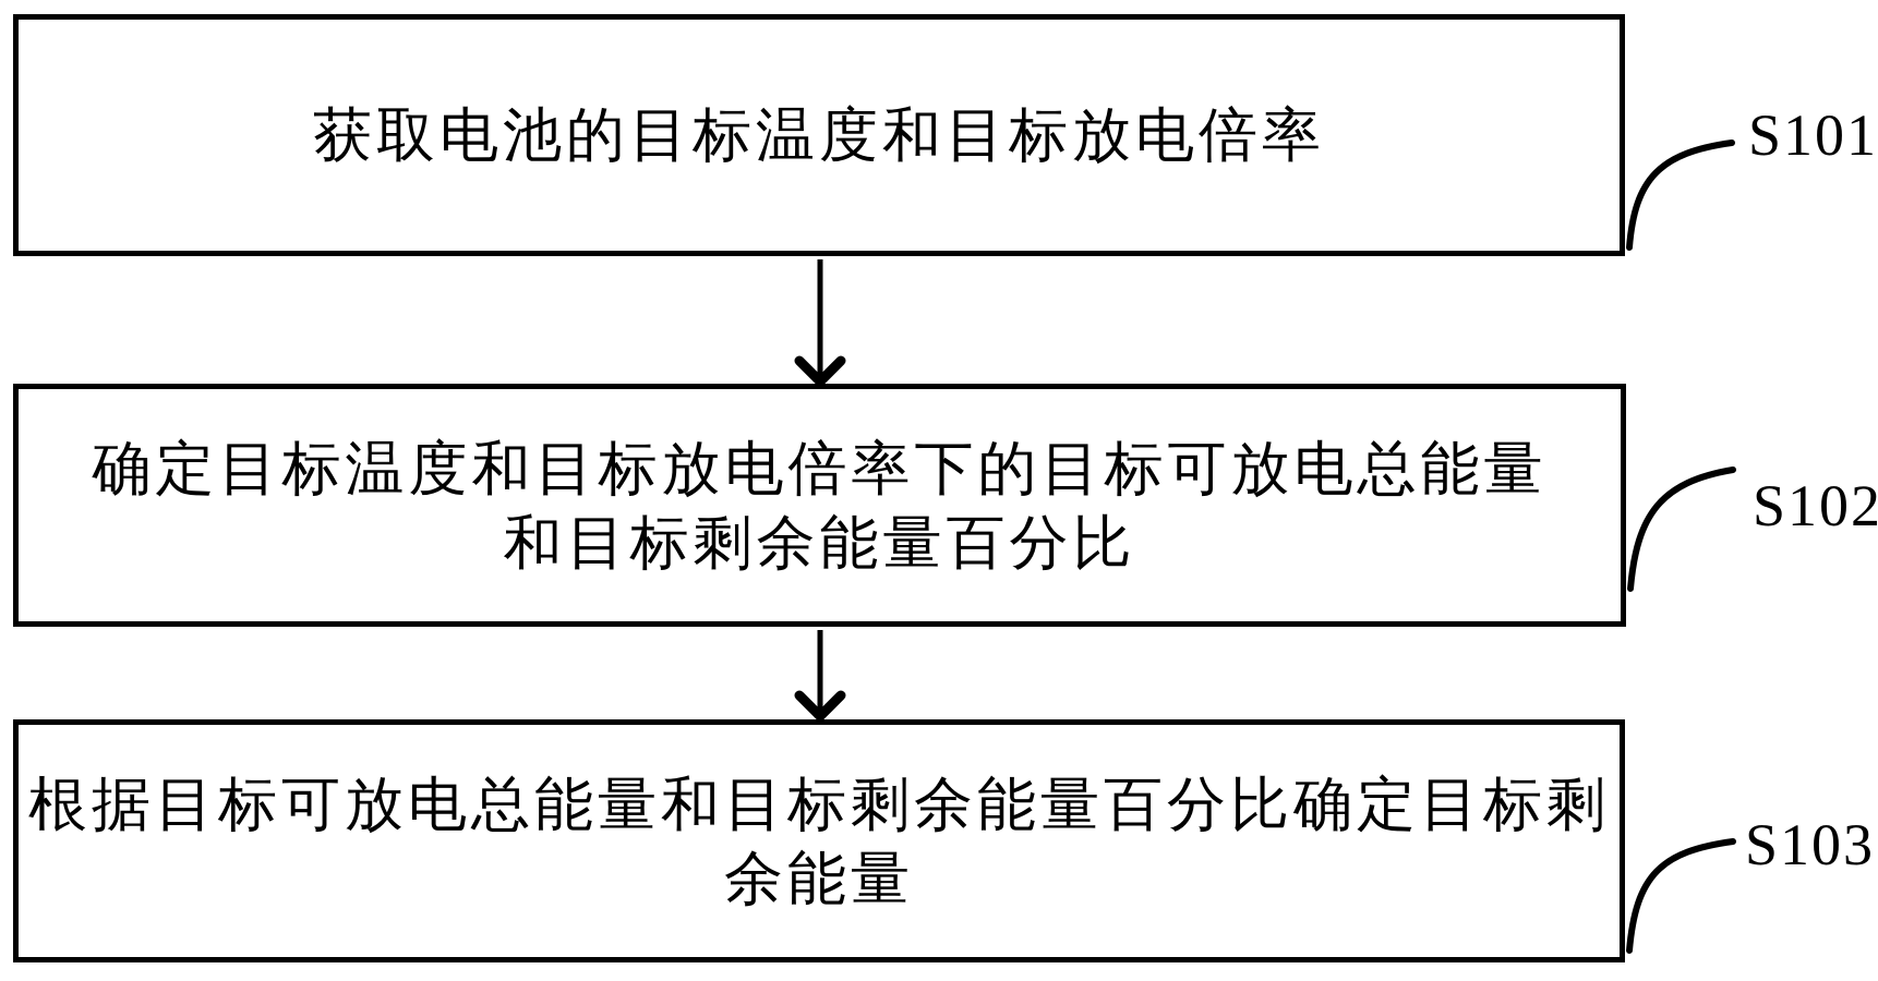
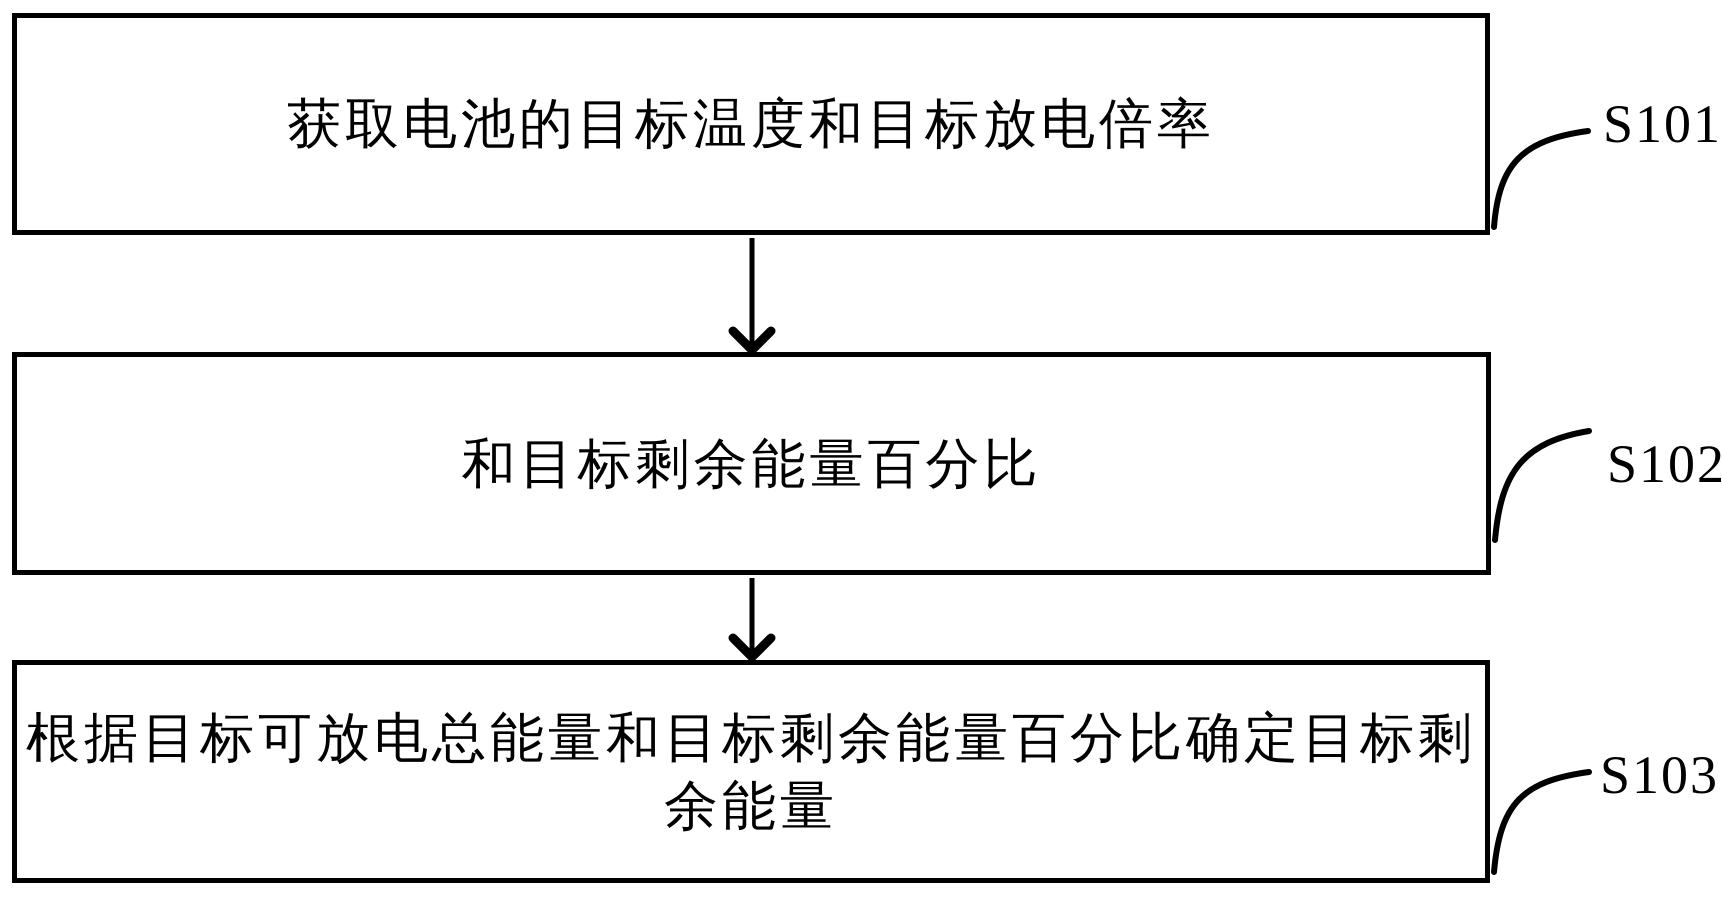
  获取电池的目标温度和目标放电倍率
- 确定目标温度和目标放电倍率下的目标可放电总能量
  和目标剩余能量百分比
  根据目标可放电总能量和目标剩余能量百分比确定目标剩
  余能量
  S101
  S102
  S103
